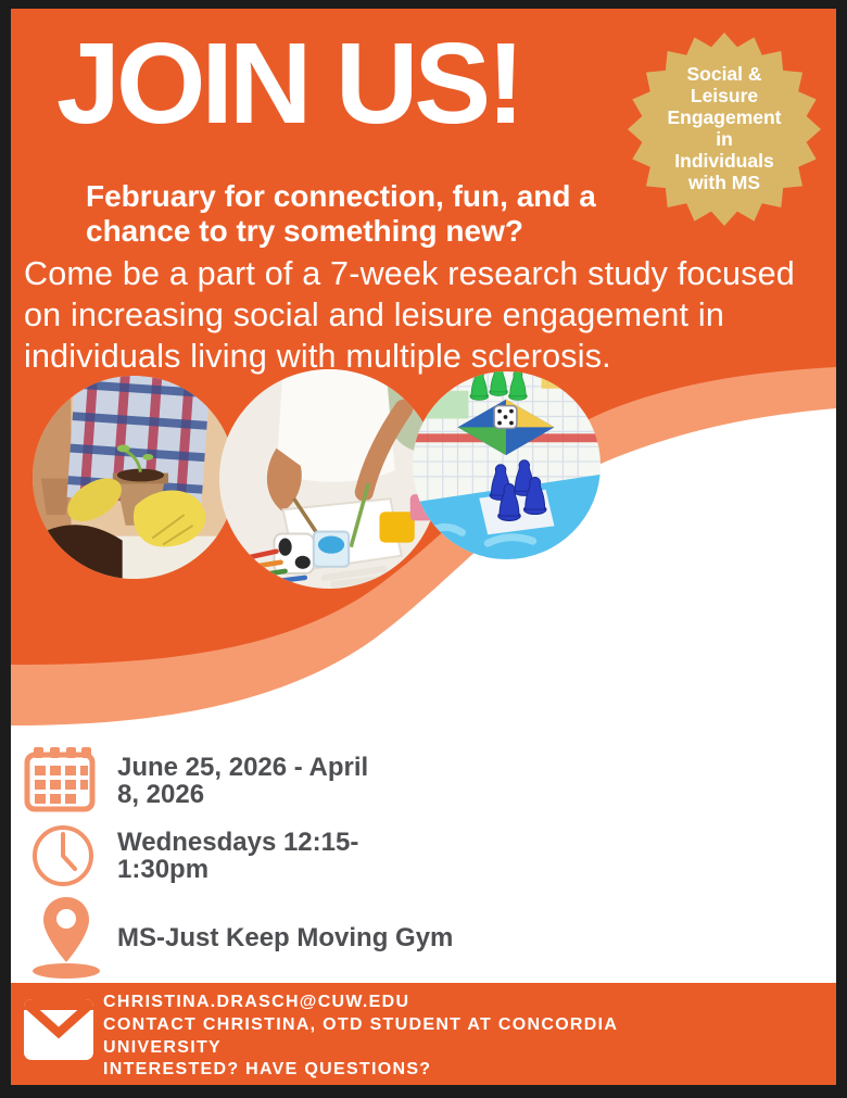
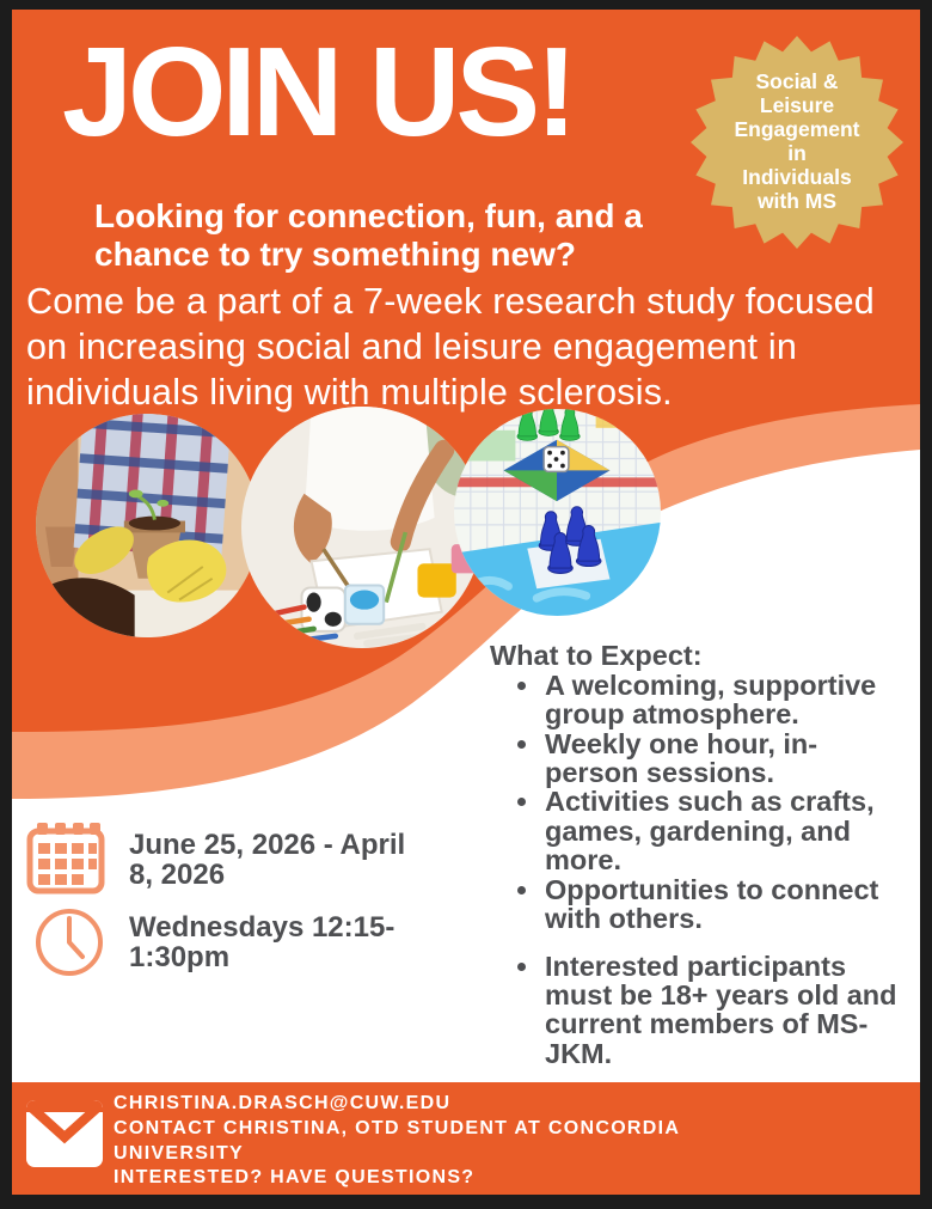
  JOIN US!
- February for connection, fun, and a chance to try something new?
+ Looking for connection, fun, and a chance to try something new?
  Come be a part of a 7-week research study focused on increasing social and leisure engagement in individuals living with multiple sclerosis.
  Social &
  Leisure
  Engagement
  in
  Individuals
  with MS
+ What to Expect:
+ A welcoming, supportive group atmosphere.
+ Weekly one hour, in-person sessions.
+ Activities such as crafts, games, gardening, and more.
+ Opportunities to connect with others.
+ Interested participants must be 18+ years old and current members of MS-JKM.
  June 25, 2026 - April 8, 2026
  Wednesdays 12:15-1:30pm
- MS-Just Keep Moving Gym
  CHRISTINA.DRASCH@CUW.EDU
  CONTACT CHRISTINA, OTD STUDENT AT CONCORDIA UNIVERSITY
  INTERESTED? HAVE QUESTIONS?
